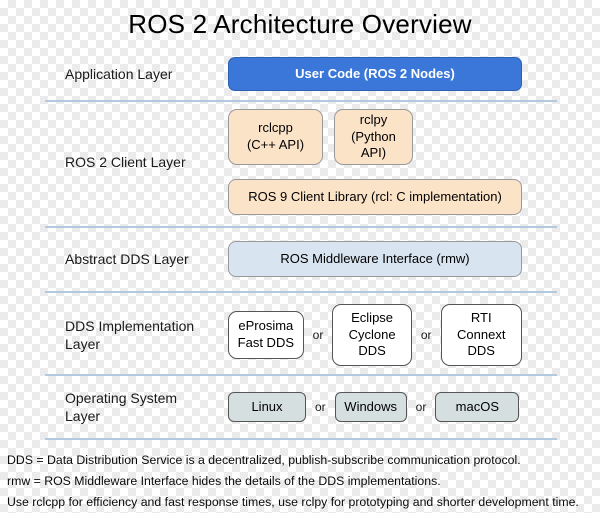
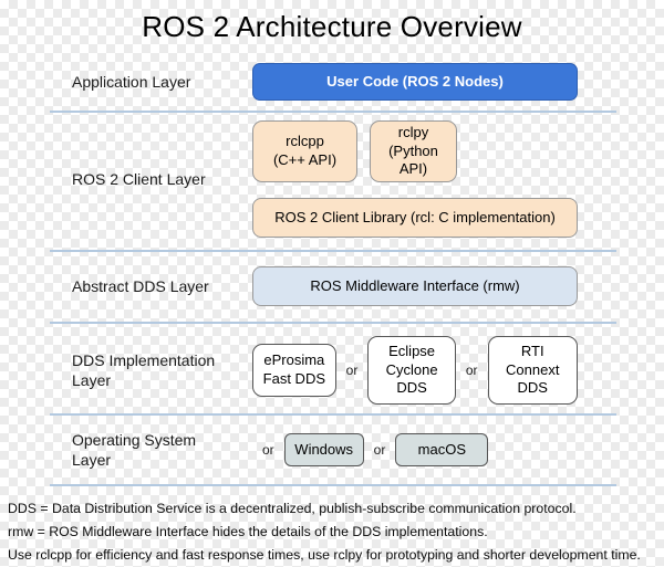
  ROS 2 Architecture Overview
  Application Layer
  User Code (ROS 2 Nodes)
  ROS 2 Client Layer
  rclcpp
  (C++ API)
  rclpy
  (Python
  API)
- ROS 9 Client Library (rcl: C implementation)
+ ROS 2 Client Library (rcl: C implementation)
  Abstract DDS Layer
  ROS Middleware Interface (rmw)
  DDS Implementation Layer
  eProsima
  Fast DDS
  or
  Eclipse
  Cyclone
  DDS
  or
  RTI
  Connext
  DDS
  Operating System Layer
- Linux
  or
  Windows
  or
  macOS
  DDS = Data Distribution Service is a decentralized, publish-subscribe communication protocol.
  rmw = ROS Middleware Interface hides the details of the DDS implementations.
  Use rclcpp for efficiency and fast response times, use rclpy for prototyping and shorter development time.
